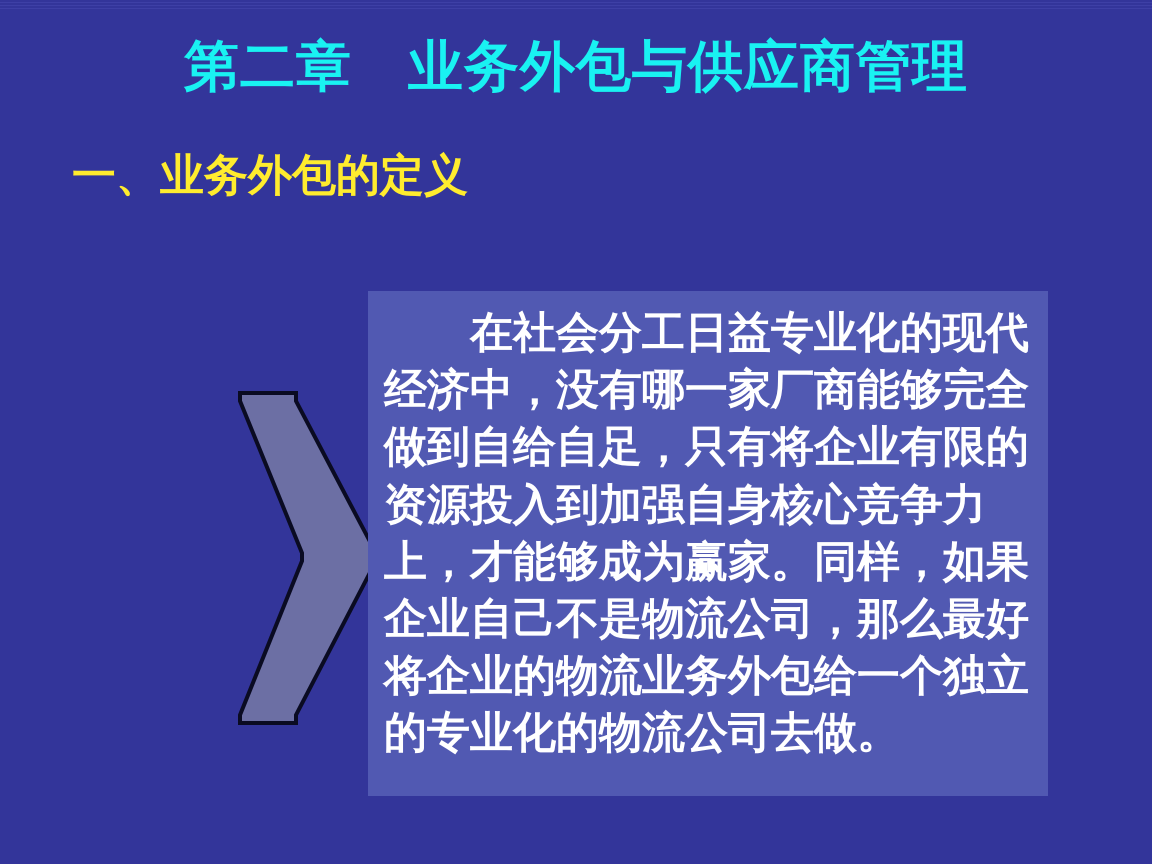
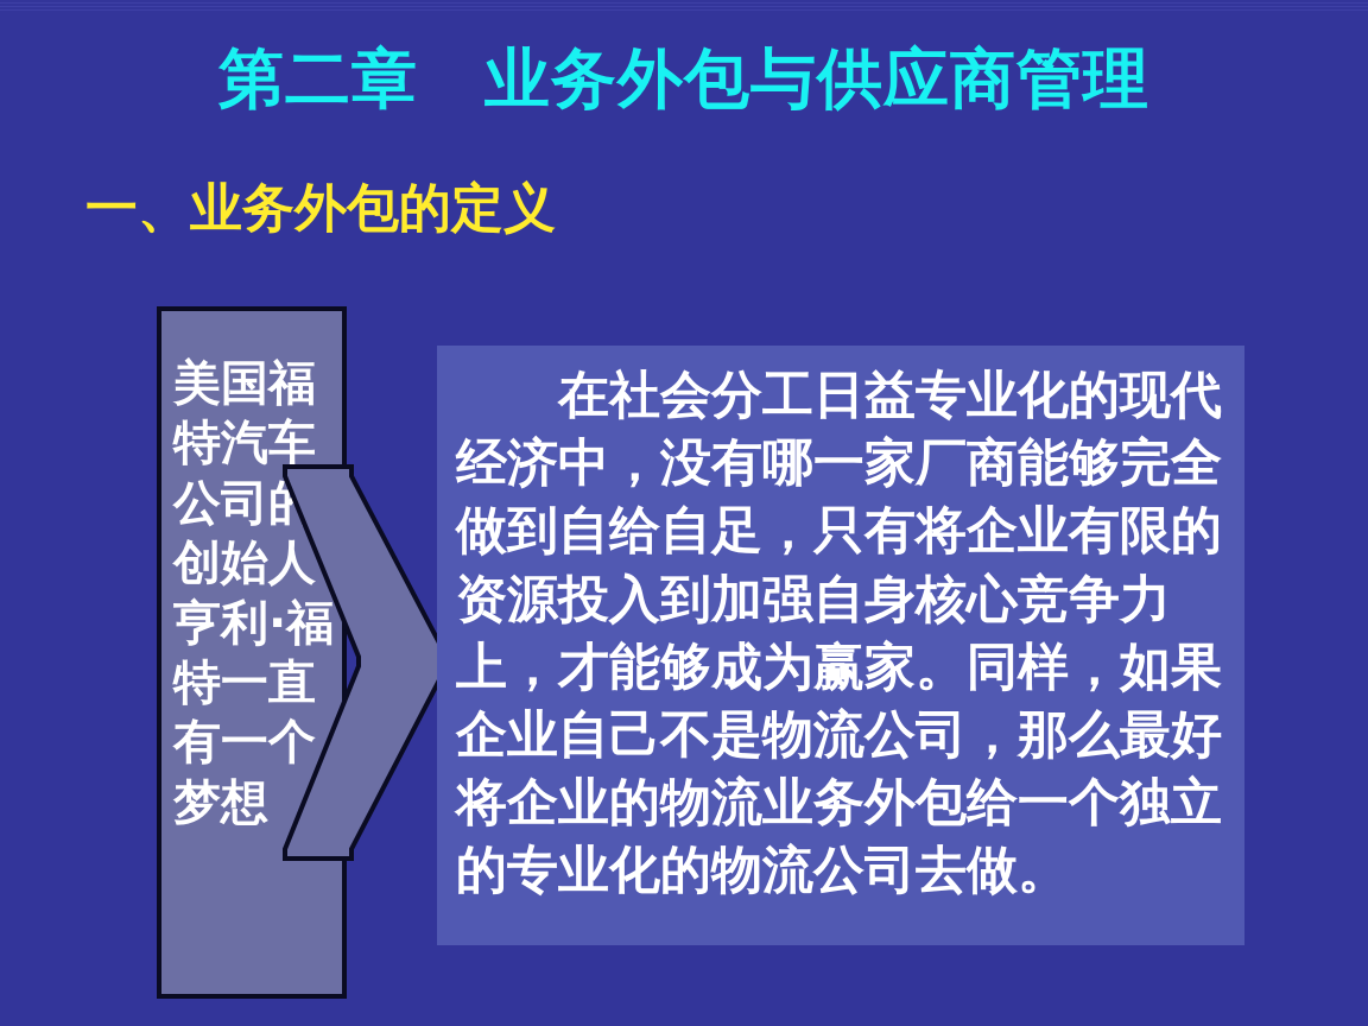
  第二章 业务外包与供应商管理
  一、业务外包的定义
+ 美国福特汽车公司的创始人亨利·福特一直有一个梦想
  在社会分工日益专业化的现代经济中，没有哪一家厂商能够完全做到自给自足，只有将企业有限的资源投入到加强自身核心竞争力上，才能够成为赢家。同样，如果企业自己不是物流公司，那么最好将企业的物流业务外包给一个独立的专业化的物流公司去做。
